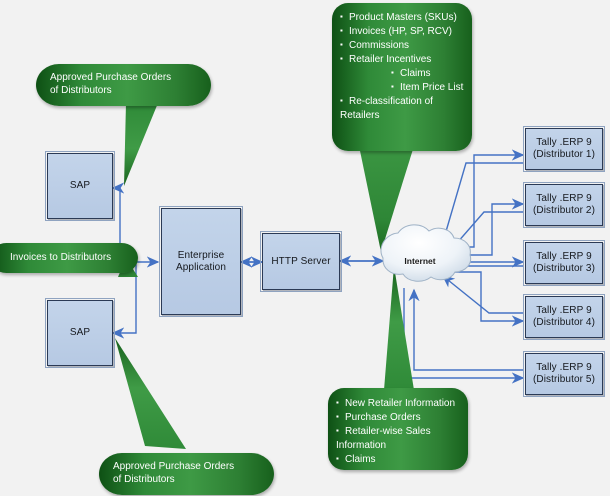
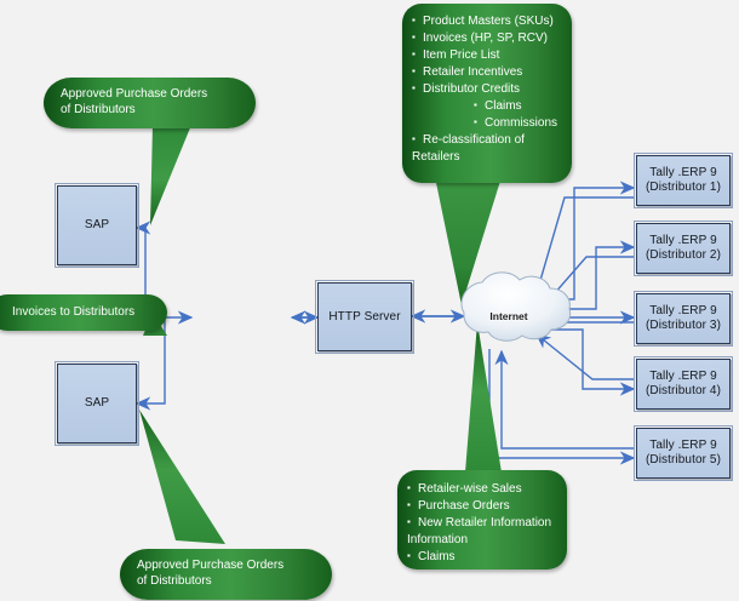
  Internet
  SAP
  SAP
- Enterprise
- Application
  HTTP Server
  Tally .ERP 9
  (Distributor 1)
  Tally .ERP 9
  (Distributor 2)
  Tally .ERP 9
  (Distributor 3)
  Tally .ERP 9
  (Distributor 4)
  Tally .ERP 9
  (Distributor 5)
  Approved Purchase Orders
  of Distributors
  Invoices to Distributors
  Approved Purchase Orders
  of Distributors
  Product Masters (SKUs)
  Invoices (HP, SP, RCV)
- Commissions
+ Item Price List
  Retailer Incentives
+ Distributor Credits
  Claims
- Item Price List
+ Commissions
  Re-classification of
  Retailers
- New Retailer Information
+ Retailer-wise Sales
  Purchase Orders
- Retailer-wise Sales
+ New Retailer Information
  Information
  Claims
